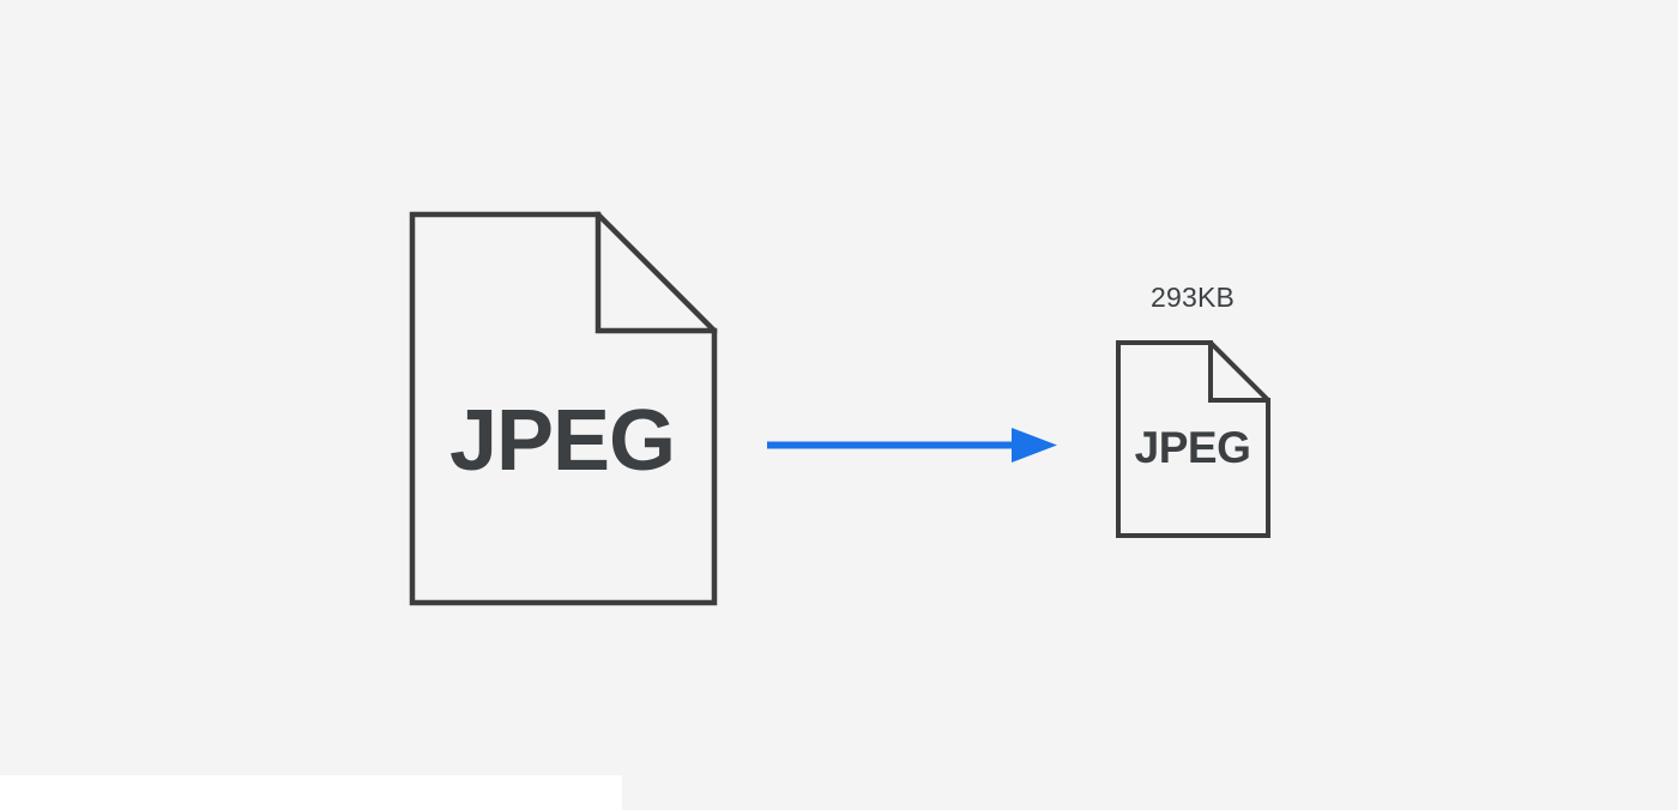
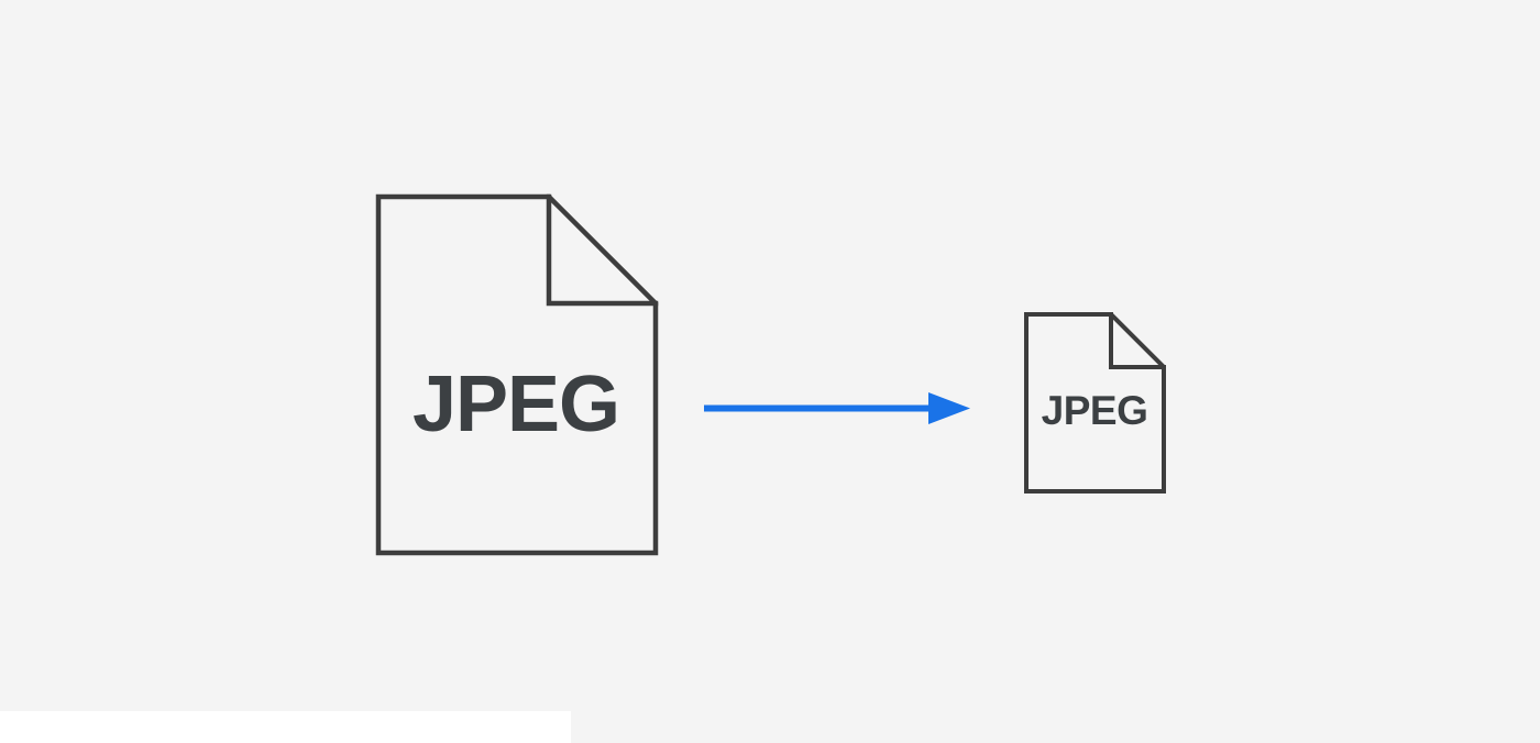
  JPEG
- 293KB
  JPEG
